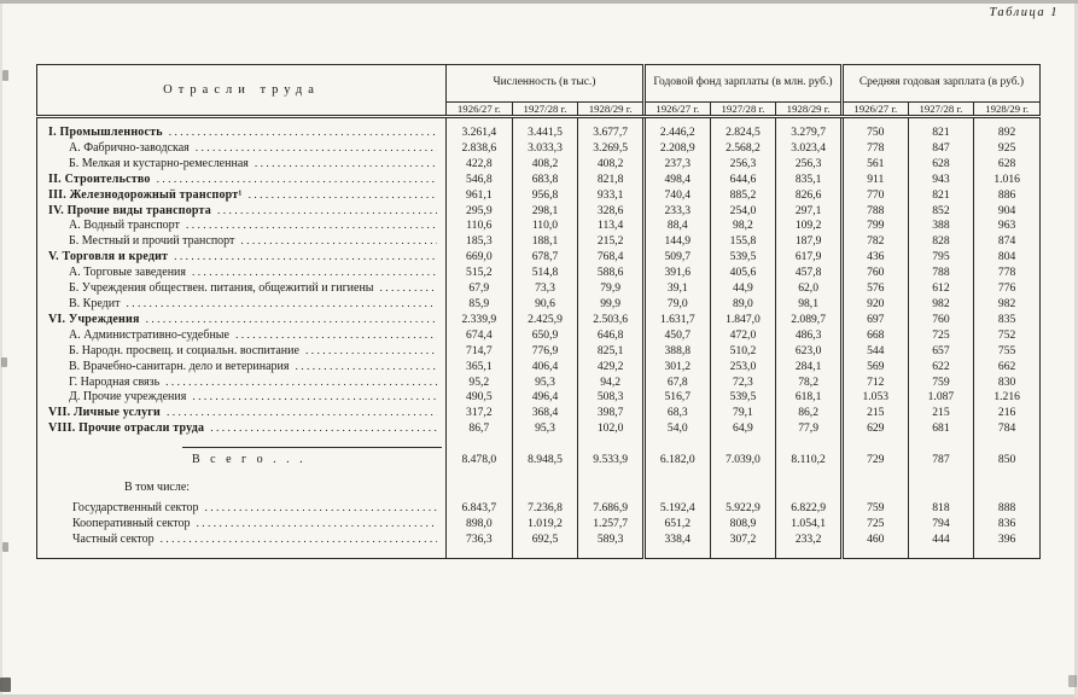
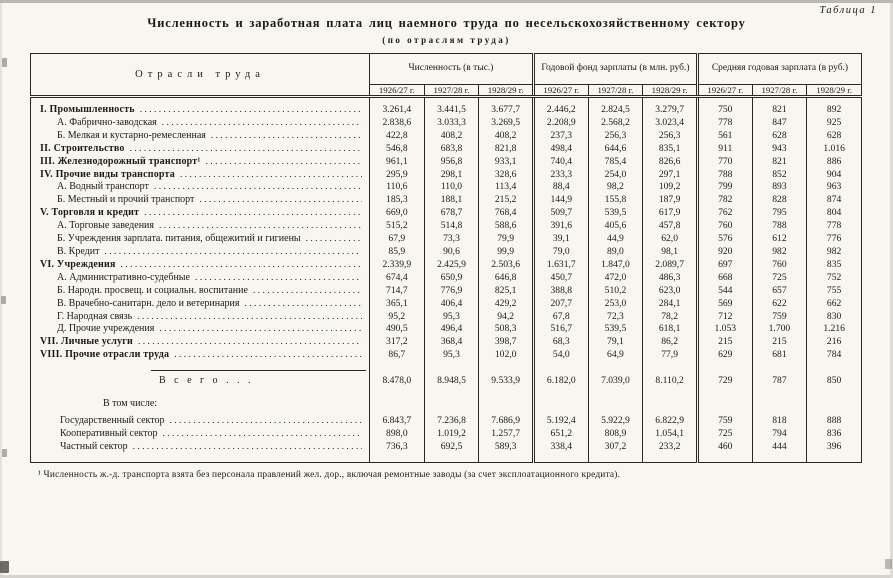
  Таблица 1
+ Численность и заработная плата лиц наемного труда по несельскохозяйственному сектору
+ (по отраслям труда)
  Отрасли труда	Численность (в тыс.)	Годовой фонд зарплаты (в млн. руб.)	Средняя годовая зарплата (в руб.)
  1926/27 г.	1927/28 г.	1928/29 г.	1926/27 г.	1927/28 г.	1928/29 г.	1926/27 г.	1927/28 г.	1928/29 г.
  I. Промышленность	3.261,4	3.441,5	3.677,7	2.446,2	2.824,5	3.279,7	750	821	892
  А. Фабрично-заводская	2.838,6	3.033,3	3.269,5	2.208,9	2.568,2	3.023,4	778	847	925
  Б. Мелкая и кустарно-ремесленная	422,8	408,2	408,2	237,3	256,3	256,3	561	628	628
  II. Строительство	546,8	683,8	821,8	498,4	644,6	835,1	911	943	1.016
- III. Железнодорожный транспорт¹	961,1	956,8	933,1	740,4	885,2	826,6	770	821	886
+ III. Железнодорожный транспорт¹	961,1	956,8	933,1	740,4	785,4	826,6	770	821	886
  IV. Прочие виды транспорта	295,9	298,1	328,6	233,3	254,0	297,1	788	852	904
- А. Водный транспорт	110,6	110,0	113,4	88,4	98,2	109,2	799	388	963
+ А. Водный транспорт	110,6	110,0	113,4	88,4	98,2	109,2	799	893	963
  Б. Местный и прочий транспорт	185,3	188,1	215,2	144,9	155,8	187,9	782	828	874
- V. Торговля и кредит	669,0	678,7	768,4	509,7	539,5	617,9	436	795	804
+ V. Торговля и кредит	669,0	678,7	768,4	509,7	539,5	617,9	762	795	804
  А. Торговые заведения	515,2	514,8	588,6	391,6	405,6	457,8	760	788	778
- Б. Учреждения обществен. питания, общежитий и гигиены	67,9	73,3	79,9	39,1	44,9	62,0	576	612	776
+ Б. Учреждения зарплата. питания, общежитий и гигиены	67,9	73,3	79,9	39,1	44,9	62,0	576	612	776
  В. Кредит	85,9	90,6	99,9	79,0	89,0	98,1	920	982	982
  VI. Учреждения	2.339,9	2.425,9	2.503,6	1.631,7	1.847,0	2.089,7	697	760	835
  А. Административно-судебные	674,4	650,9	646,8	450,7	472,0	486,3	668	725	752
  Б. Народн. просвещ. и социальн. воспитание	714,7	776,9	825,1	388,8	510,2	623,0	544	657	755
- В. Врачебно-санитарн. дело и ветеринария	365,1	406,4	429,2	301,2	253,0	284,1	569	622	662
+ В. Врачебно-санитарн. дело и ветеринария	365,1	406,4	429,2	207,7	253,0	284,1	569	622	662
  Г. Народная связь	95,2	95,3	94,2	67,8	72,3	78,2	712	759	830
- Д. Прочие учреждения	490,5	496,4	508,3	516,7	539,5	618,1	1.053	1.087	1.216
+ Д. Прочие учреждения	490,5	496,4	508,3	516,7	539,5	618,1	1.053	1.700	1.216
  VII. Личные услуги	317,2	368,4	398,7	68,3	79,1	86,2	215	215	216
  VIII. Прочие отрасли труда	86,7	95,3	102,0	54,0	64,9	77,9	629	681	784
  В с е г о . . .	8.478,0	8.948,5	9.533,9	6.182,0	7.039,0	8.110,2	729	787	850
  В том числе:
  Государственный сектор	6.843,7	7.236,8	7.686,9	5.192,4	5.922,9	6.822,9	759	818	888
  Кооперативный сектор	898,0	1.019,2	1.257,7	651,2	808,9	1.054,1	725	794	836
  Частный сектор	736,3	692,5	589,3	338,4	307,2	233,2	460	444	396
+ ¹ Численность ж.-д. транспорта взята без персонала правлений жел. дор., включая ремонтные заводы (за счет эксплоатационного кредита).
